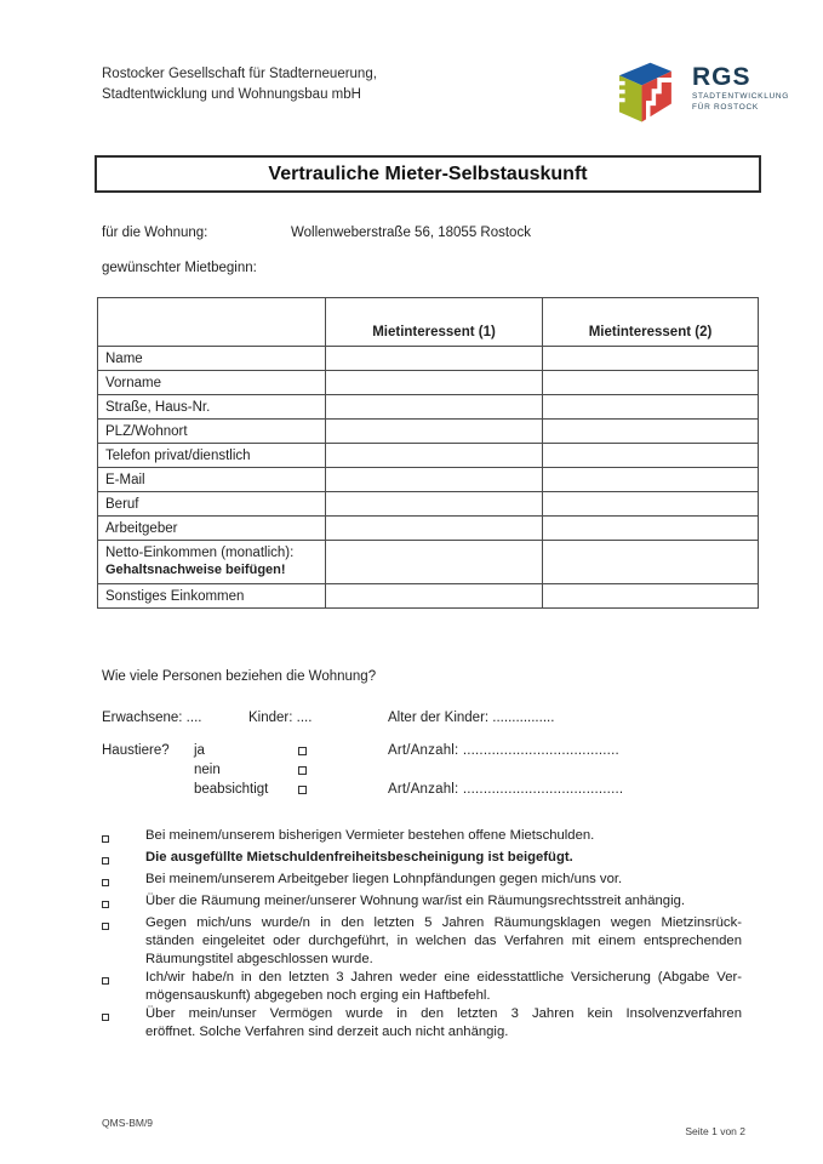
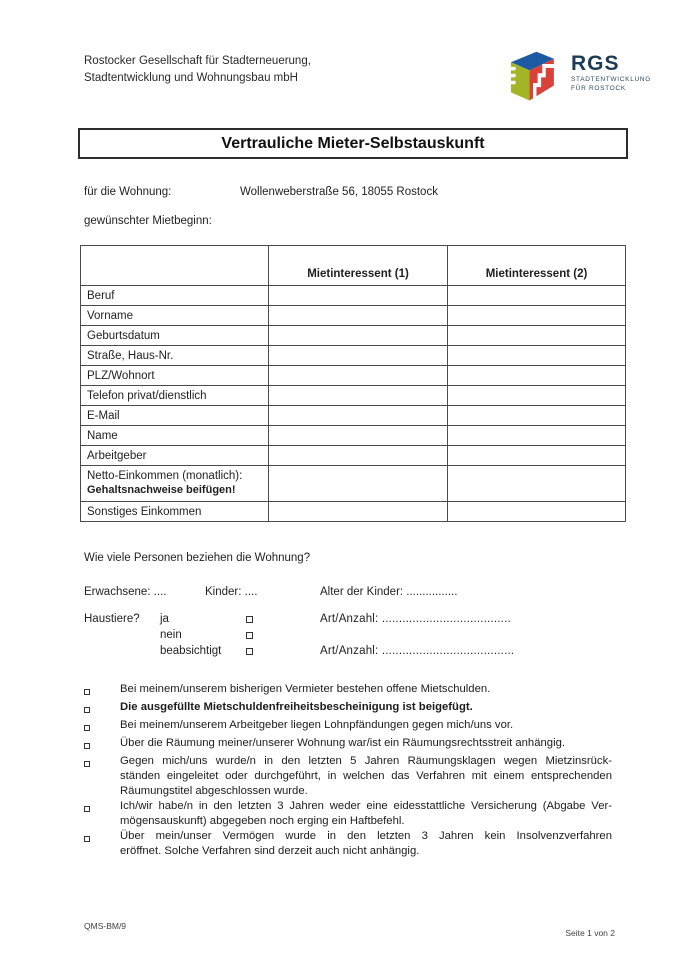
  Rostocker Gesellschaft für Stadterneuerung,
  Stadtentwicklung und Wohnungsbau mbH
  RGS
  Vertrauliche Mieter-Selbstauskunft
  für die Wohnung:
  Wollenweberstraße 56, 18055 Rostock
  gewünschter Mietbeginn:
  	Mietinteressent (1)	Mietinteressent (2)
- Name
+ Beruf
  Vorname
+ Geburtsdatum
  Straße, Haus-Nr.
  PLZ/Wohnort
  Telefon privat/dienstlich
  E-Mail
- Beruf
+ Name
  Arbeitgeber
  Netto-Einkommen (monatlich): Gehaltsnachweise beifügen!
  Sonstiges Einkommen
  Wie viele Personen beziehen die Wohnung?
  Erwachsene: ....
  Kinder: ....
  Alter der Kinder: ................
  Haustiere?
  ja
  Art/Anzahl: ......................................
  nein
  beabsichtigt
  Art/Anzahl: .......................................
  Bei meinem/unserem bisherigen Vermieter bestehen offene Mietschulden.
  Die ausgefüllte Mietschuldenfreiheitsbescheinigung ist beigefügt.
  Bei meinem/unserem Arbeitgeber liegen Lohnpfändungen gegen mich/uns vor.
  Über die Räumung meiner/unserer Wohnung war/ist ein Räumungsrechtsstreit anhängig.
  Gegen mich/uns wurde/n in den letzten 5 Jahren Räumungsklagen wegen Mietzinsrück-
  ständen eingeleitet oder durchgeführt, in welchen das Verfahren mit einem entsprechenden
  Räumungstitel abgeschlossen wurde.
  Ich/wir habe/n in den letzten 3 Jahren weder eine eidesstattliche Versicherung (Abgabe Ver-
  mögensauskunft) abgegeben noch erging ein Haftbefehl.
  Über mein/unser Vermögen wurde in den letzten 3 Jahren kein Insolvenzverfahren
  eröffnet. Solche Verfahren sind derzeit auch nicht anhängig.
  QMS-BM/9
  Seite 1 von 2
